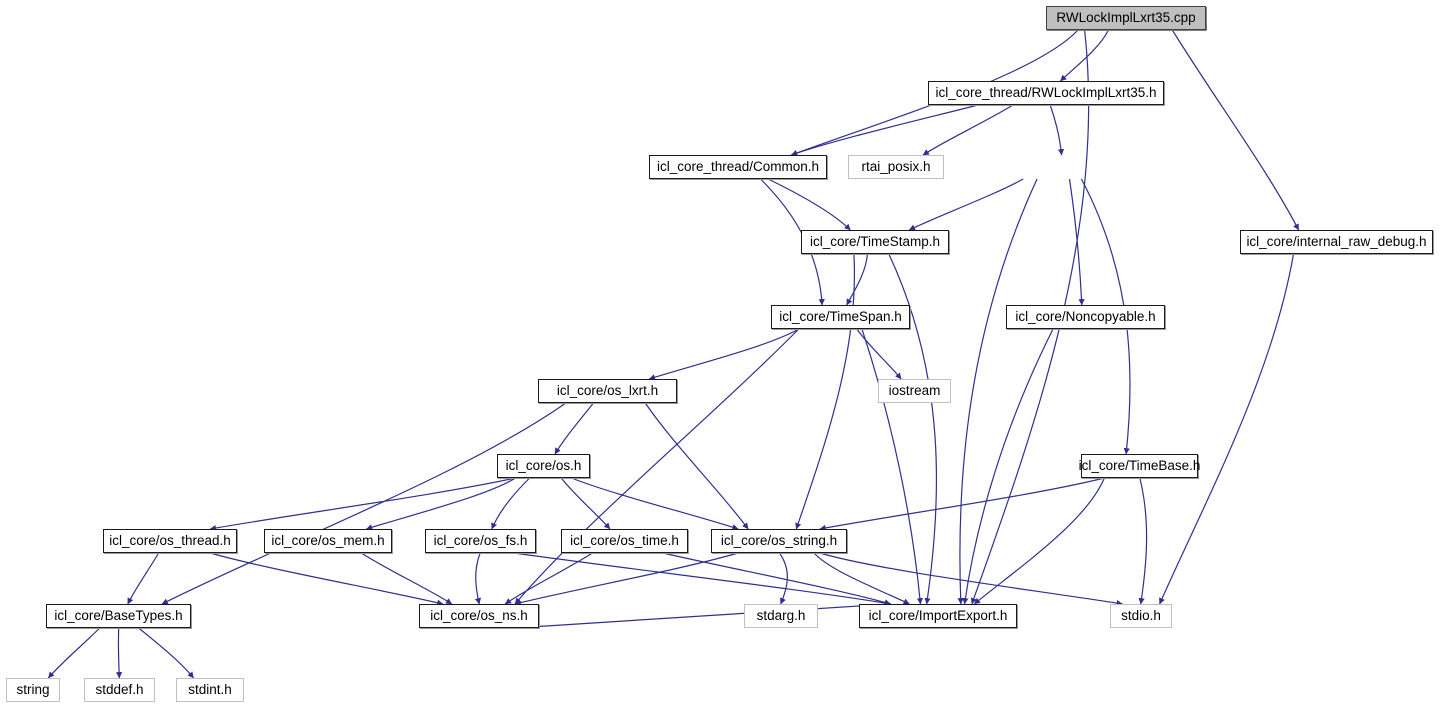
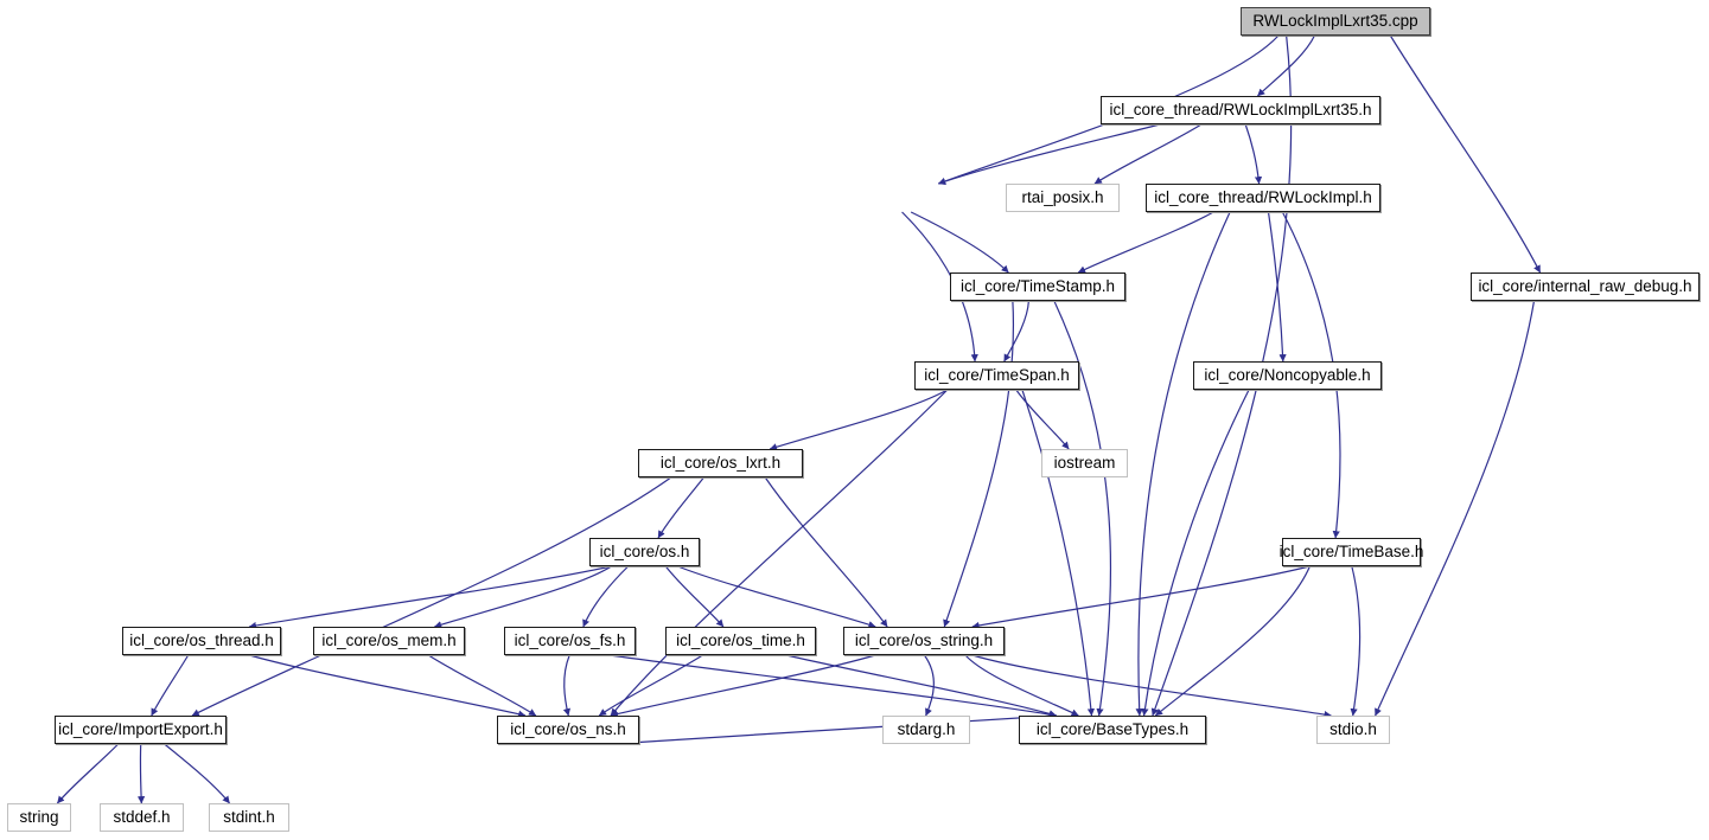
  RWLockImplLxrt35.cpp
  icl_core_thread/RWLockImplLxrt35.h
- icl_core_thread/Common.h
  rtai_posix.h
+ icl_core_thread/RWLockImpl.h
  icl_core/internal_raw_debug.h
  icl_core/TimeStamp.h
  icl_core/Noncopyable.h
  icl_core/TimeSpan.h
  iostream
  icl_core/os_lxrt.h
  icl_core/os.h
  icl_core/TimeBase.h
  icl_core/os_thread.h
  icl_core/os_mem.h
  icl_core/os_fs.h
  icl_core/os_time.h
  icl_core/os_string.h
- icl_core/BaseTypes.h
+ icl_core/ImportExport.h
  icl_core/os_ns.h
  stdarg.h
- icl_core/ImportExport.h
+ icl_core/BaseTypes.h
  stdio.h
  string
  stddef.h
  stdint.h
